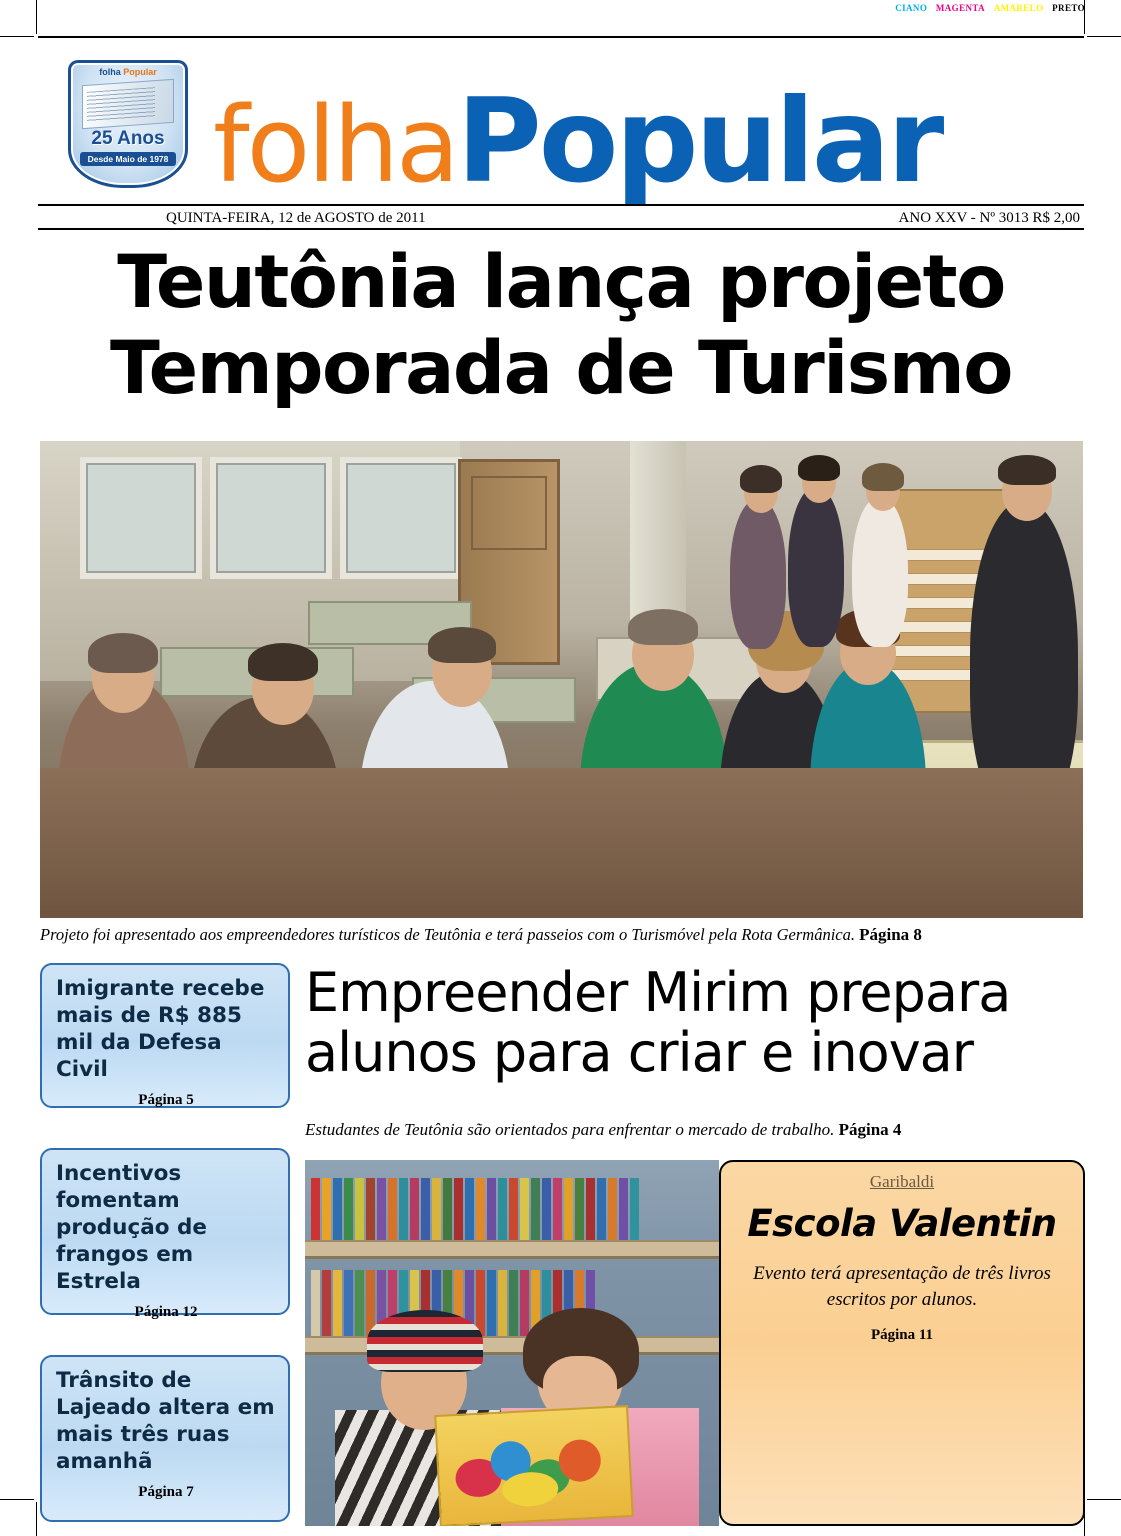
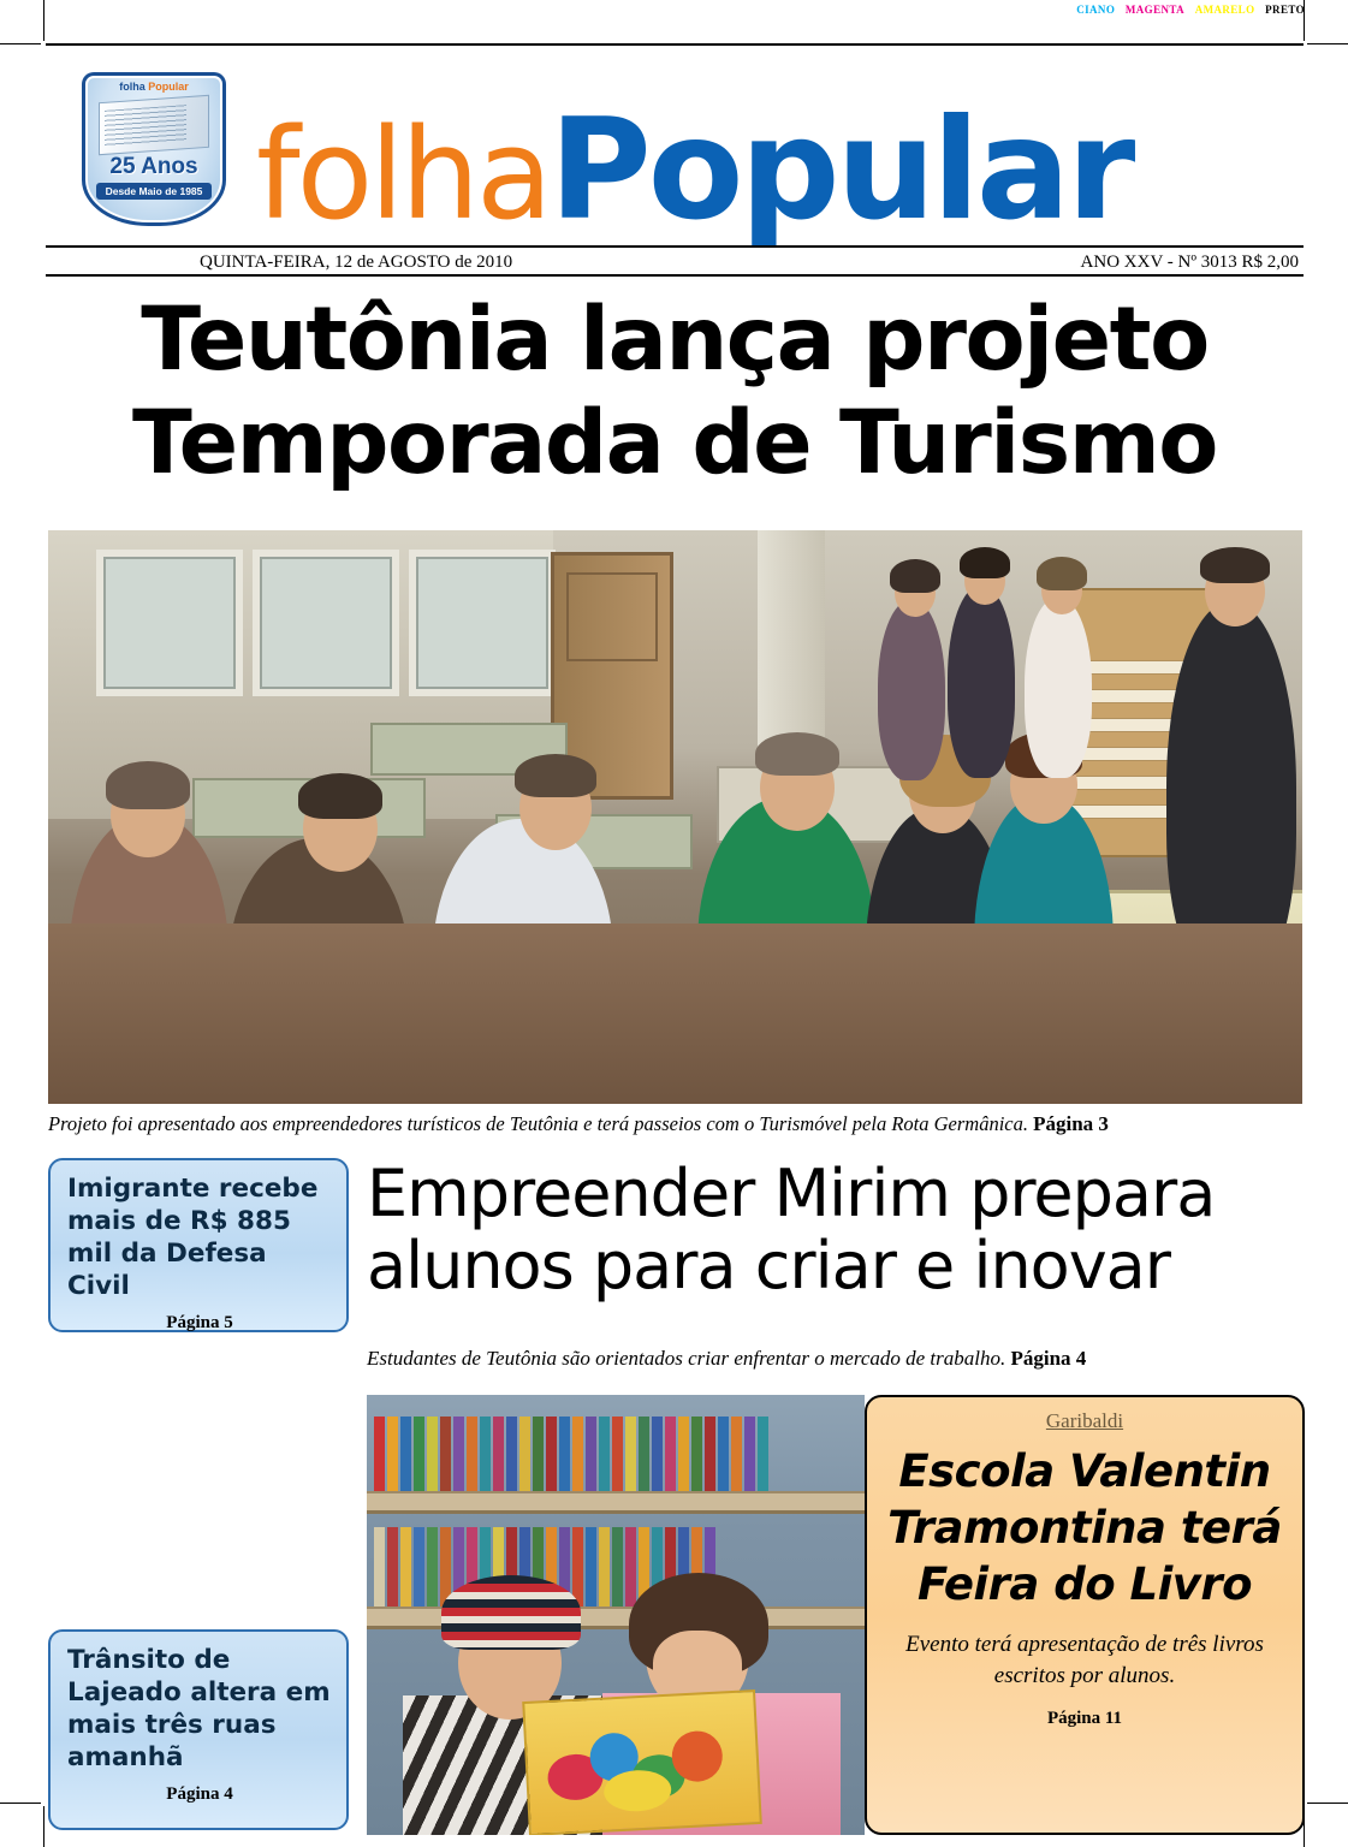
  CIANO MAGENTA AMARELO PRETO
  folha Popular
  25 Anos
- Desde Maio de 1978
+ Desde Maio de 1985
  folhaPopular
- QUINTA-FEIRA, 12 de AGOSTO de 2011
+ QUINTA-FEIRA, 12 de AGOSTO de 2010
  ANO XXV - Nº 3013 R$ 2,00
  Teutônia lança projeto
  Temporada de Turismo
- Projeto foi apresentado aos empreendedores turísticos de Teutônia e terá passeios com o Turismóvel pela Rota Germânica. Página 8
+ Projeto foi apresentado aos empreendedores turísticos de Teutônia e terá passeios com o Turismóvel pela Rota Germânica. Página 3
  Imigrante recebe mais de R$ 885 mil da Defesa Civil
  Página 5
- Incentivos fomentam produção de frangos em Estrela
- Página 12
  Trânsito de Lajeado altera em mais três ruas amanhã
- Página 7
+ Página 4
  Empreender Mirim prepara
  alunos para criar e inovar
- Estudantes de Teutônia são orientados para enfrentar o mercado de trabalho. Página 4
+ Estudantes de Teutônia são orientados criar enfrentar o mercado de trabalho. Página 4
  Garibaldi
  Escola Valentin
+ Tramontina terá
+ Feira do Livro
  Evento terá apresentação de três livros escritos por alunos.
  Página 11
